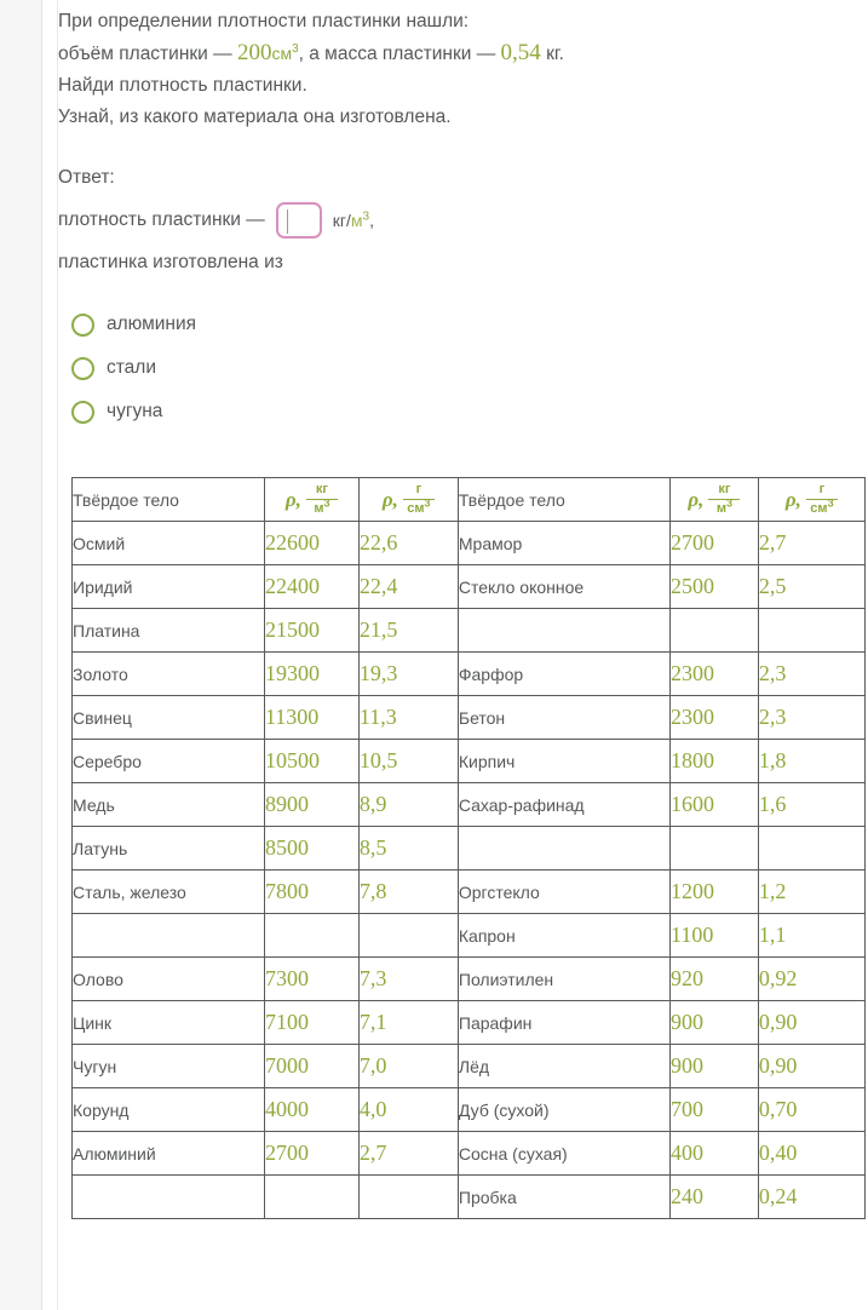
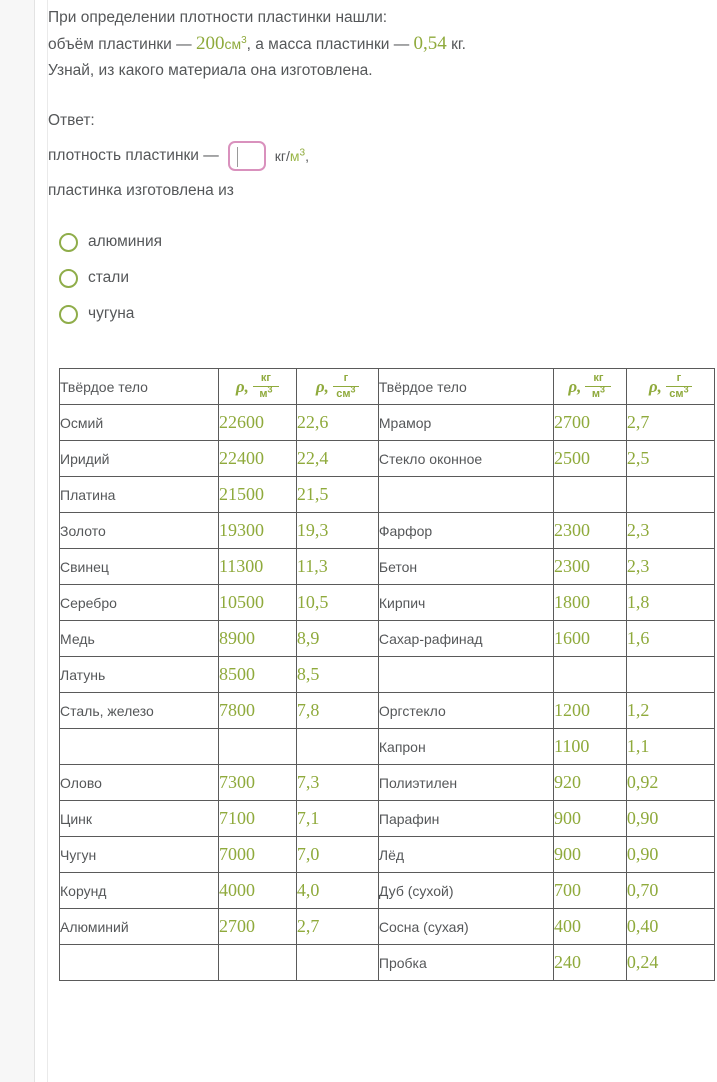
  При определении плотности пластинки нашли:
  объём пластинки — 200см3, а масса пластинки — 0,54 кг.
- Найди плотность пластинки.
  Узнай, из какого материала она изготовлена.
  Ответ:
  плотность пластинки —
  кг/м3,
  пластинка изготовлена из
  алюминия
  стали
  чугуна
  Твёрдое тело	ρ, кг м3	ρ, г см3	Твёрдое тело	ρ, кг м3	ρ, г см3
  Осмий	22600	22,6	Мрамор	2700	2,7
  Иридий	22400	22,4	Стекло оконное	2500	2,5
  Платина	21500	21,5
  Золото	19300	19,3	Фарфор	2300	2,3
  Свинец	11300	11,3	Бетон	2300	2,3
  Серебро	10500	10,5	Кирпич	1800	1,8
  Медь	8900	8,9	Сахар-рафинад	1600	1,6
  Латунь	8500	8,5
  Сталь, железо	7800	7,8	Оргстекло	1200	1,2
  			Капрон	1100	1,1
  Олово	7300	7,3	Полиэтилен	920	0,92
  Цинк	7100	7,1	Парафин	900	0,90
  Чугун	7000	7,0	Лёд	900	0,90
  Корунд	4000	4,0	Дуб (сухой)	700	0,70
  Алюминий	2700	2,7	Сосна (сухая)	400	0,40
  			Пробка	240	0,24
